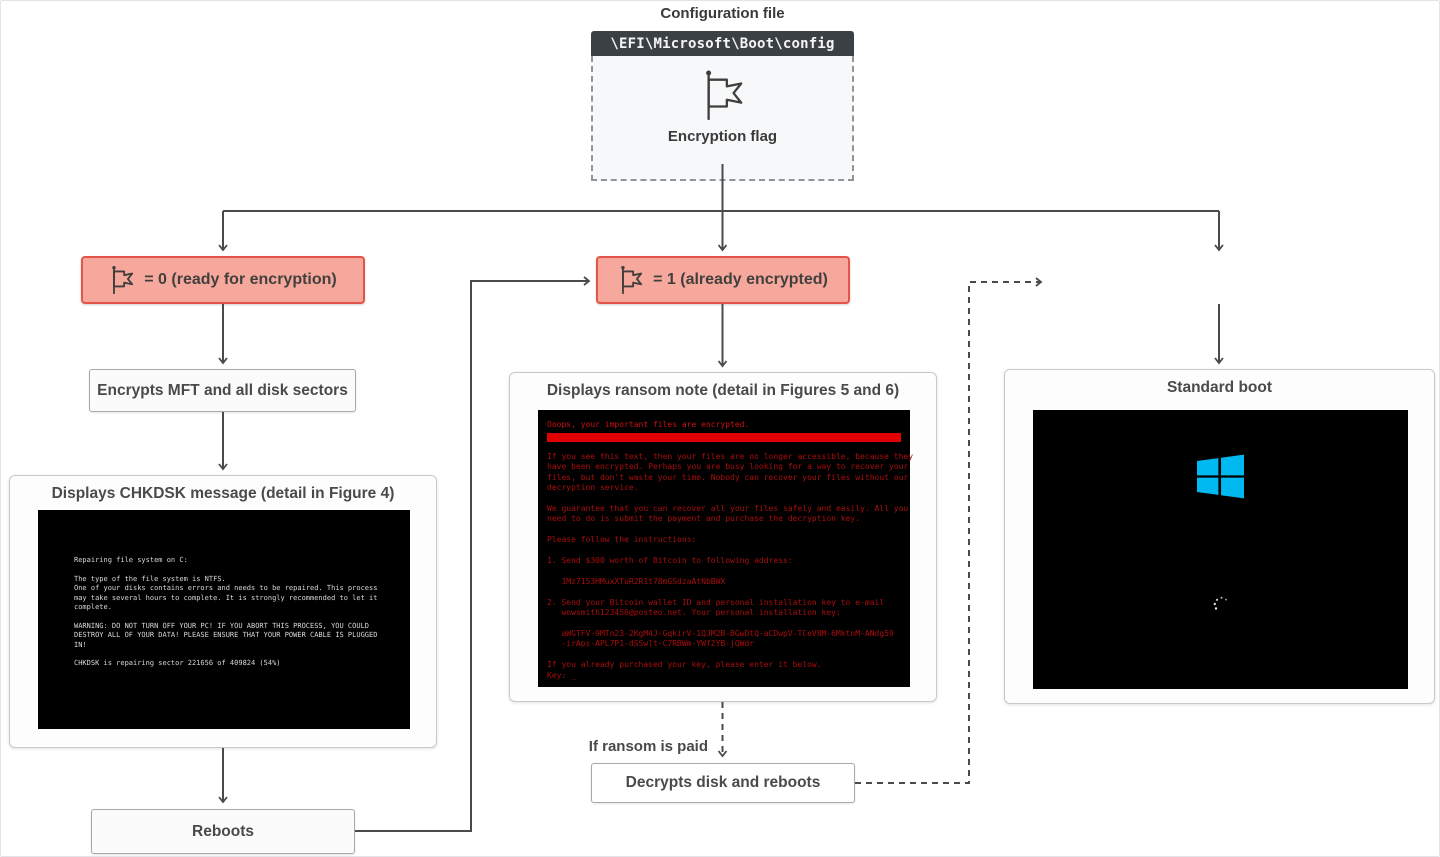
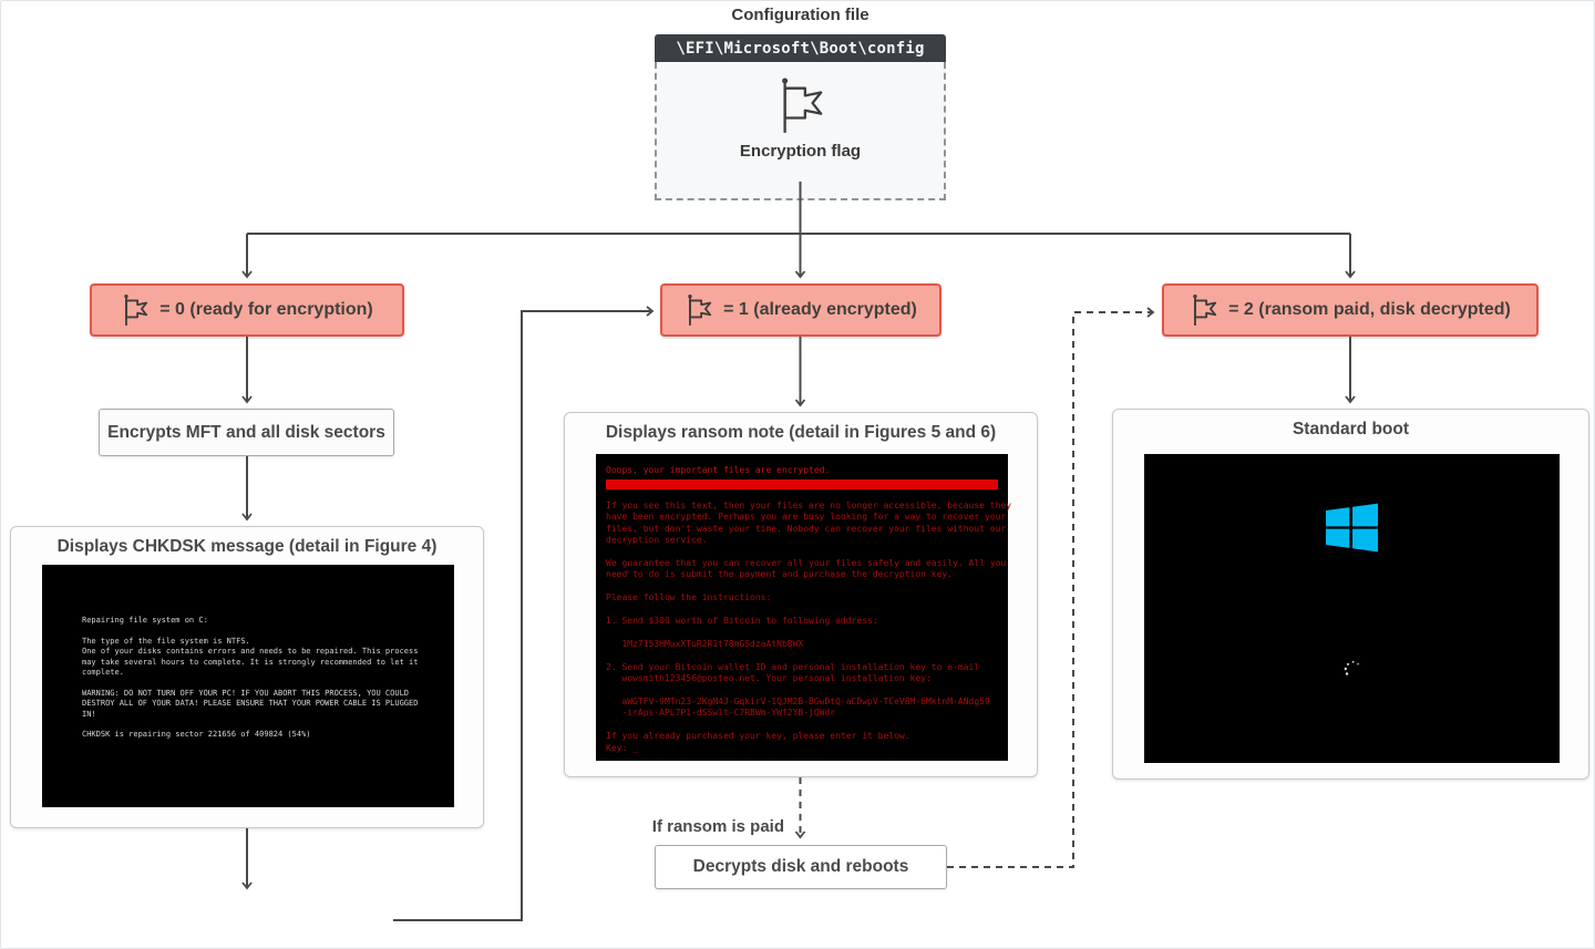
  Configuration file
  \EFI\Microsoft\Boot\config
  Encryption flag
  = 0 (ready for encryption)
  = 1 (already encrypted)
+ = 2 (ransom paid, disk decrypted)
  Encrypts MFT and all disk sectors
  Displays CHKDSK message (detail in Figure 4)
  Repairing file system on C:
  The type of the file system is NTFS.
  One of your disks contains errors and needs to be repaired. This process
  may take several hours to complete. It is strongly recommended to let it
  complete.
  WARNING: DO NOT TURN OFF YOUR PC! IF YOU ABORT THIS PROCESS, YOU COULD
  DESTROY ALL OF YOUR DATA! PLEASE ENSURE THAT YOUR POWER CABLE IS PLUGGED
  IN!
  CHKDSK is repairing sector 221656 of 409824 (54%)
- Reboots
  Displays ransom note (detail in Figures 5 and 6)
  Ooops, your important files are encrypted.
  If you see this text, then your files are no longer accessible, because th
  have been encrypted. Perhaps you are busy looking for a way to recover you
  files, but don't waste your time. Nobody can recover your files without ou
  decryption service.
  We guarantee that you can recover all your files safely and easily. All yo
  need to do is submit the payment and purchase the decryption key.
  Please follow the instructions:
  1. Send $300 worth of Bitcoin to following address:
  1Mz7153HMuxXTuR2R1t78mGSdzaAtNbBWX
  2. Send your Bitcoin wallet ID and personal installation key to e-mail
  wowsmith123456@posteo.net. Your personal installation key:
  aWGTFV-9MTn23-2KgM4J-GqkirV-1QJM2B-BGwDtQ-aCDwpV-TCeV8M-6MktnM-ANdg59
  -irAps-APL7P1-dSSwlt-C7RBWm-YWf2YB-jQWdr
  If you already purchased your key, please enter it below.
  Key: _
  If ransom is paid
  Decrypts disk and reboots
  Standard boot
